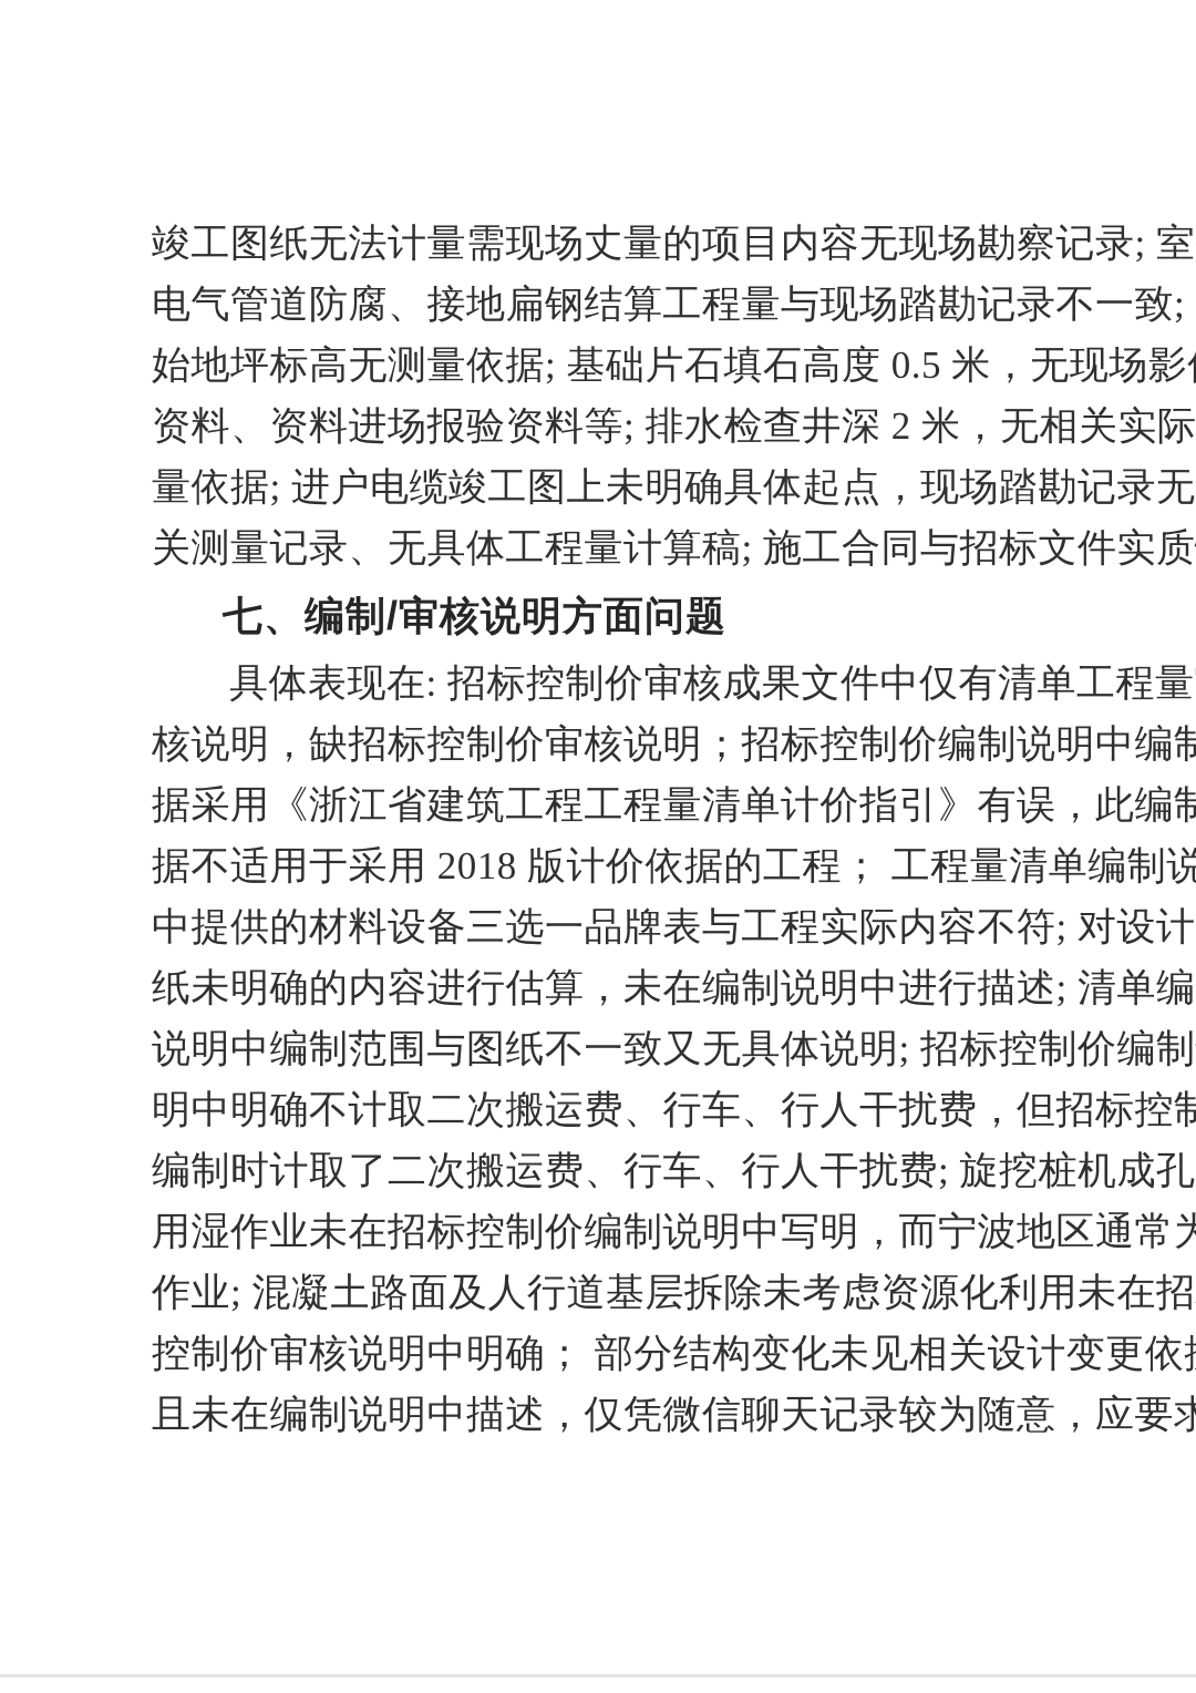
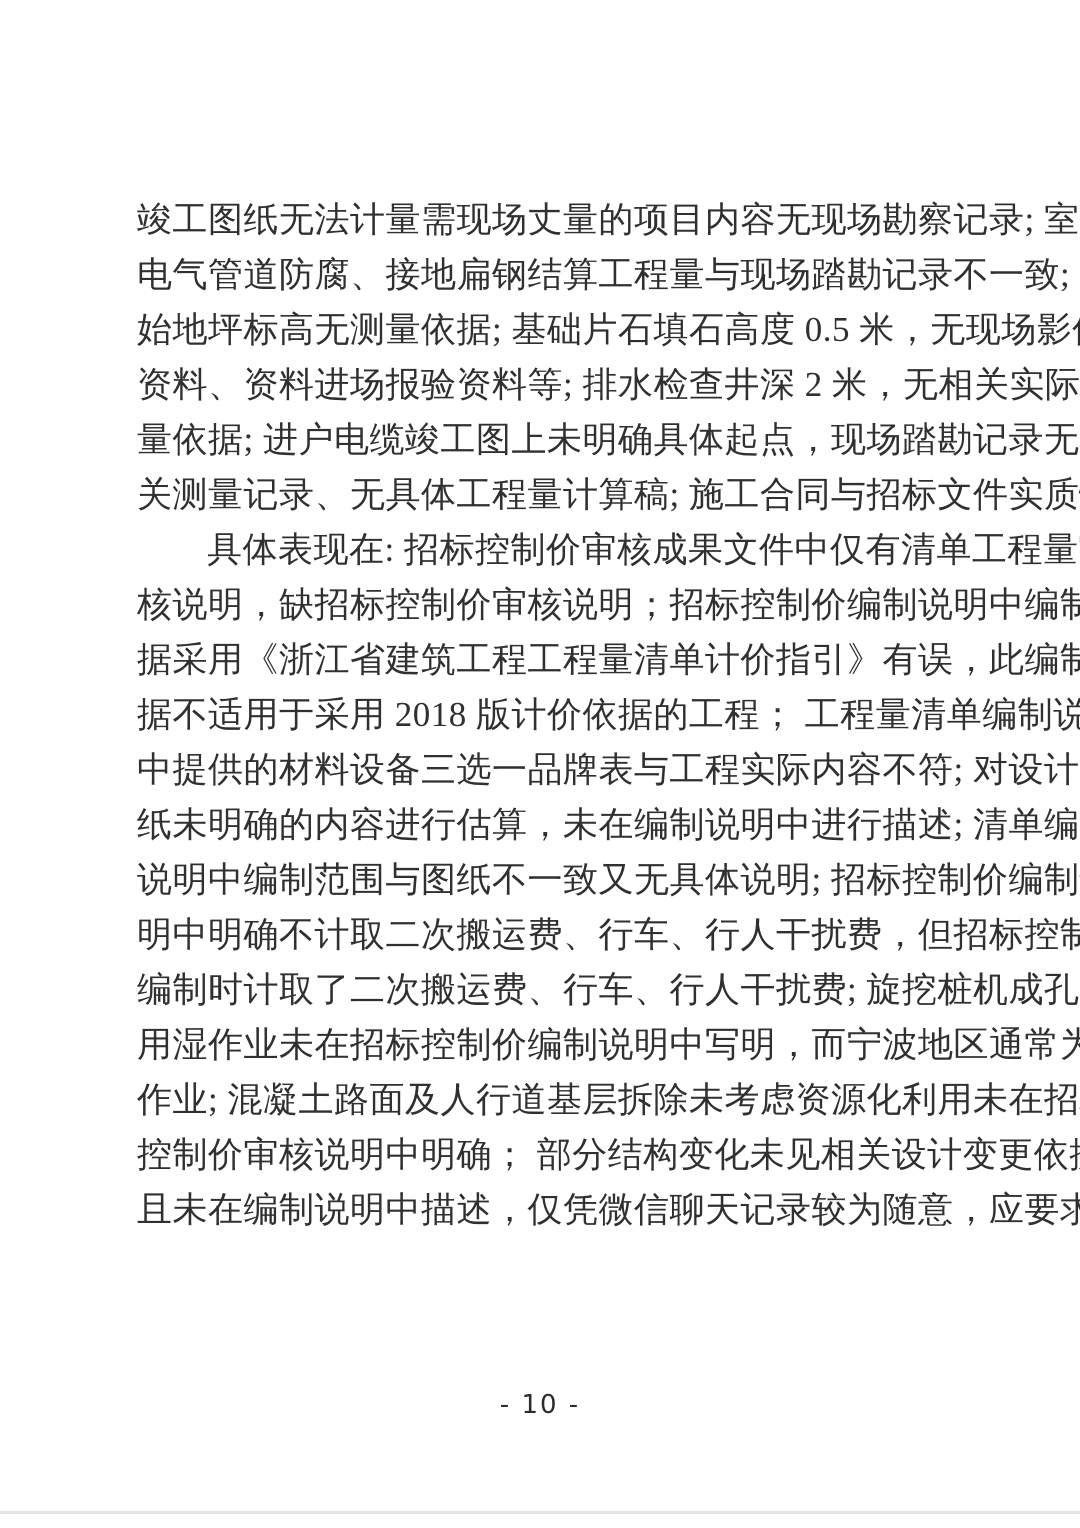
  竣工图纸无法计量需现场丈量的项目内容无现场勘察记录; 室
  电气管道防腐、接地扁钢结算工程量与现场踏勘记录不一致;
  始地坪标高无测量依据; 基础片石填石高度 0.5 米，无现场影
  资料、资料进场报验资料等; 排水检查井深 2 米，无相关实际
  量依据; 进户电缆竣工图上未明确具体起点，现场踏勘记录无
  关测量记录、无具体工程量计算稿; 施工合同与招标文件实质
- 七、编制/审核说明方面问题
  具体表现在: 招标控制价审核成果文件中仅有清单工程量
  核说明，缺招标控制价审核说明；招标控制价编制说明中编制
  据采用《浙江省建筑工程工程量清单计价指引》有误，此编制
  据不适用于采用 2018 版计价依据的工程； 工程量清单编制说
  中提供的材料设备三选一品牌表与工程实际内容不符; 对设计
  纸未明确的内容进行估算，未在编制说明中进行描述; 清单编
  说明中编制范围与图纸不一致又无具体说明; 招标控制价编制
  明中明确不计取二次搬运费、行车、行人干扰费，但招标控制
  编制时计取了二次搬运费、行车、行人干扰费; 旋挖桩机成孔
  用湿作业未在招标控制价编制说明中写明，而宁波地区通常为
  作业; 混凝土路面及人行道基层拆除未考虑资源化利用未在招
  控制价审核说明中明确； 部分结构变化未见相关设计变更依
  且未在编制说明中描述，仅凭微信聊天记录较为随意，应要求
+ - 10 -
